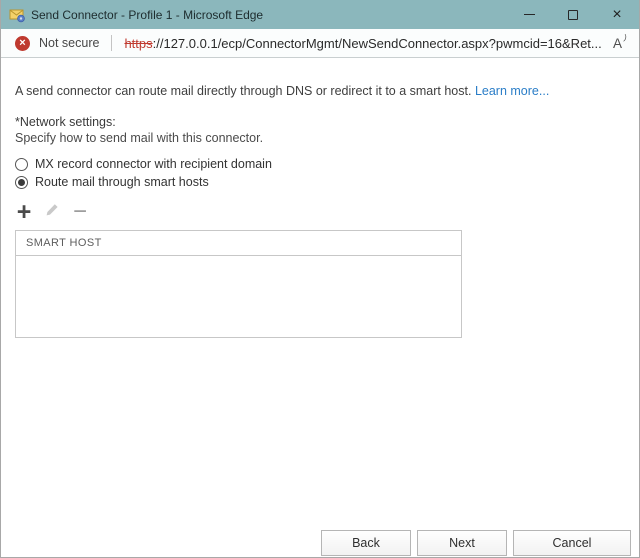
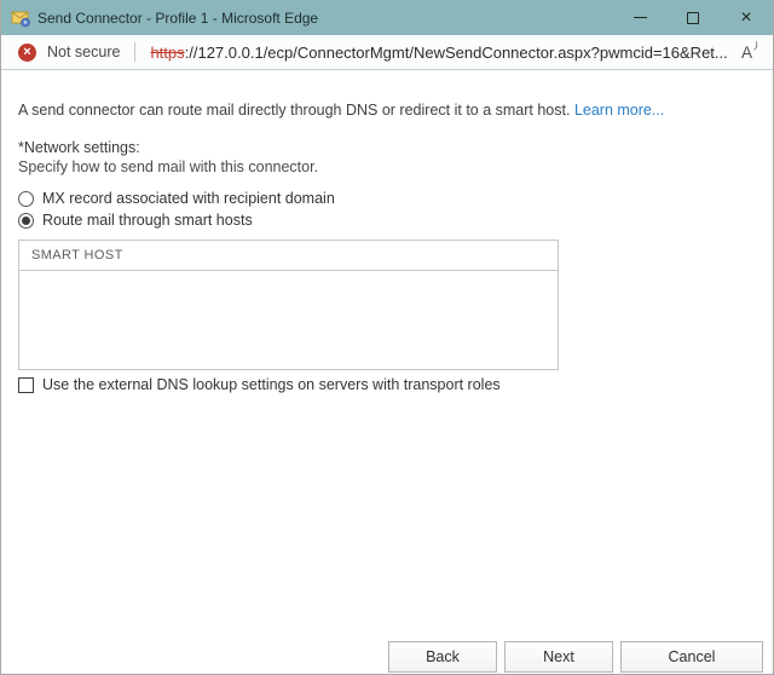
  Send Connector - Profile 1 - Microsoft Edge
  ×
  ×
  Not secure
  https://127.0.0.1/ecp/ConnectorMgmt/NewSendConnector.aspx?pwmcid=16&Ret...
  A
  A send connector can route mail directly through DNS or redirect it to a smart host. Learn more...
  *Network settings:
  Specify how to send mail with this connector.
- MX record connector with recipient domain
+ MX record associated with recipient domain
  Route mail through smart hosts
- +
- −
  SMART HOST
+ Use the external DNS lookup settings on servers with transport roles
  Back
  Next
  Cancel
